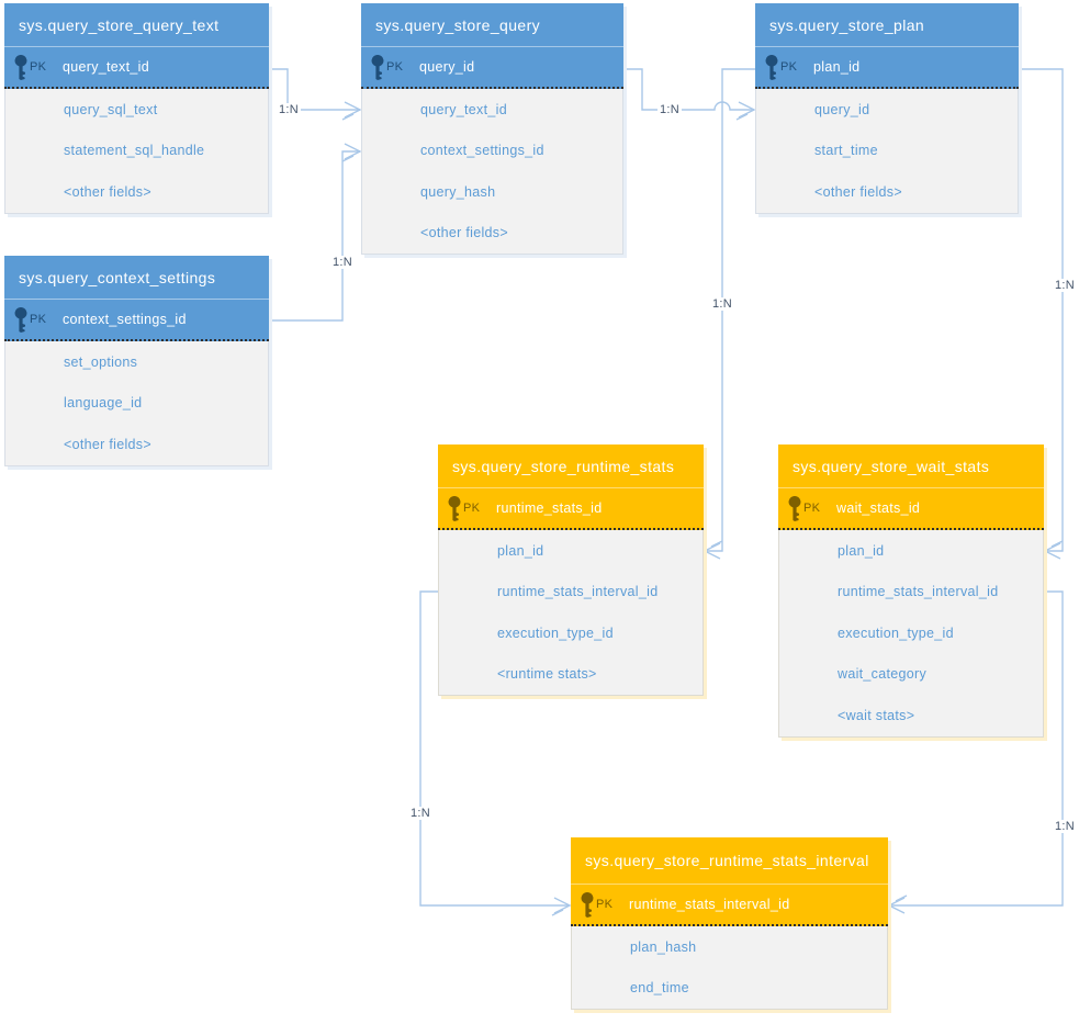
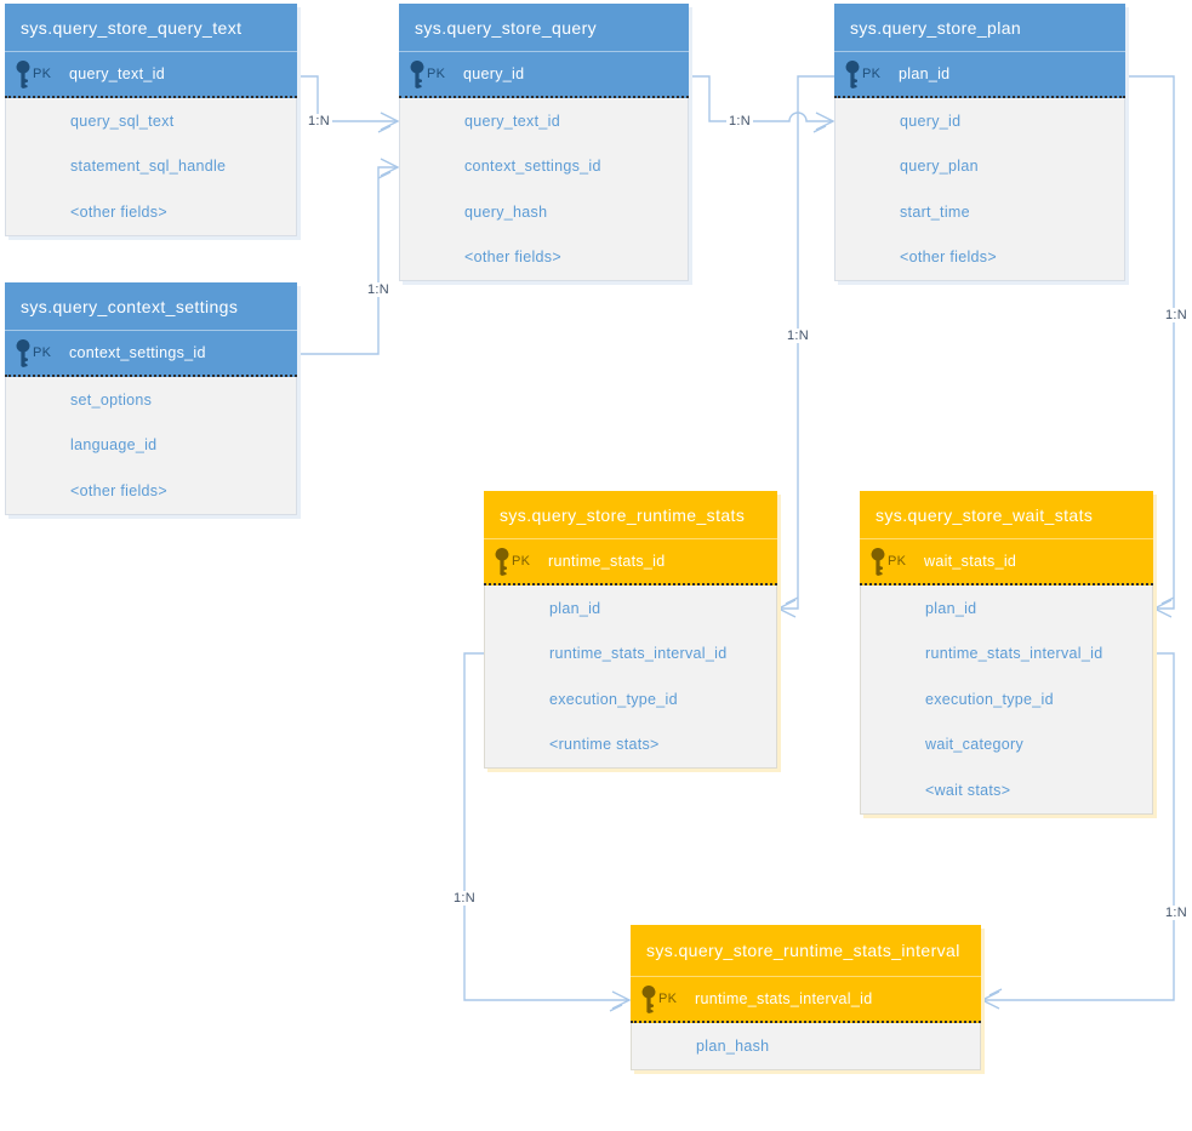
  1:N
  1:N
  1:N
  1:N
  1:N
  1:N
  1:N
  sys.query_store_query_text
  PK
  query_text_id
  query_sql_text
  statement_sql_handle
  <other fields>
  sys.query_store_query
  PK
  query_id
  query_text_id
  context_settings_id
  query_hash
  <other fields>
  sys.query_store_plan
  PK
  plan_id
  query_id
+ query_plan
  start_time
  <other fields>
  sys.query_context_settings
  PK
  context_settings_id
  set_options
  language_id
  <other fields>
  sys.query_store_runtime_stats
  PK
  runtime_stats_id
  plan_id
  runtime_stats_interval_id
  execution_type_id
  <runtime stats>
  sys.query_store_wait_stats
  PK
  wait_stats_id
  plan_id
  runtime_stats_interval_id
  execution_type_id
  wait_category
  <wait stats>
  sys.query_store_runtime_stats_interval
  PK
  runtime_stats_interval_id
  plan_hash
- end_time
